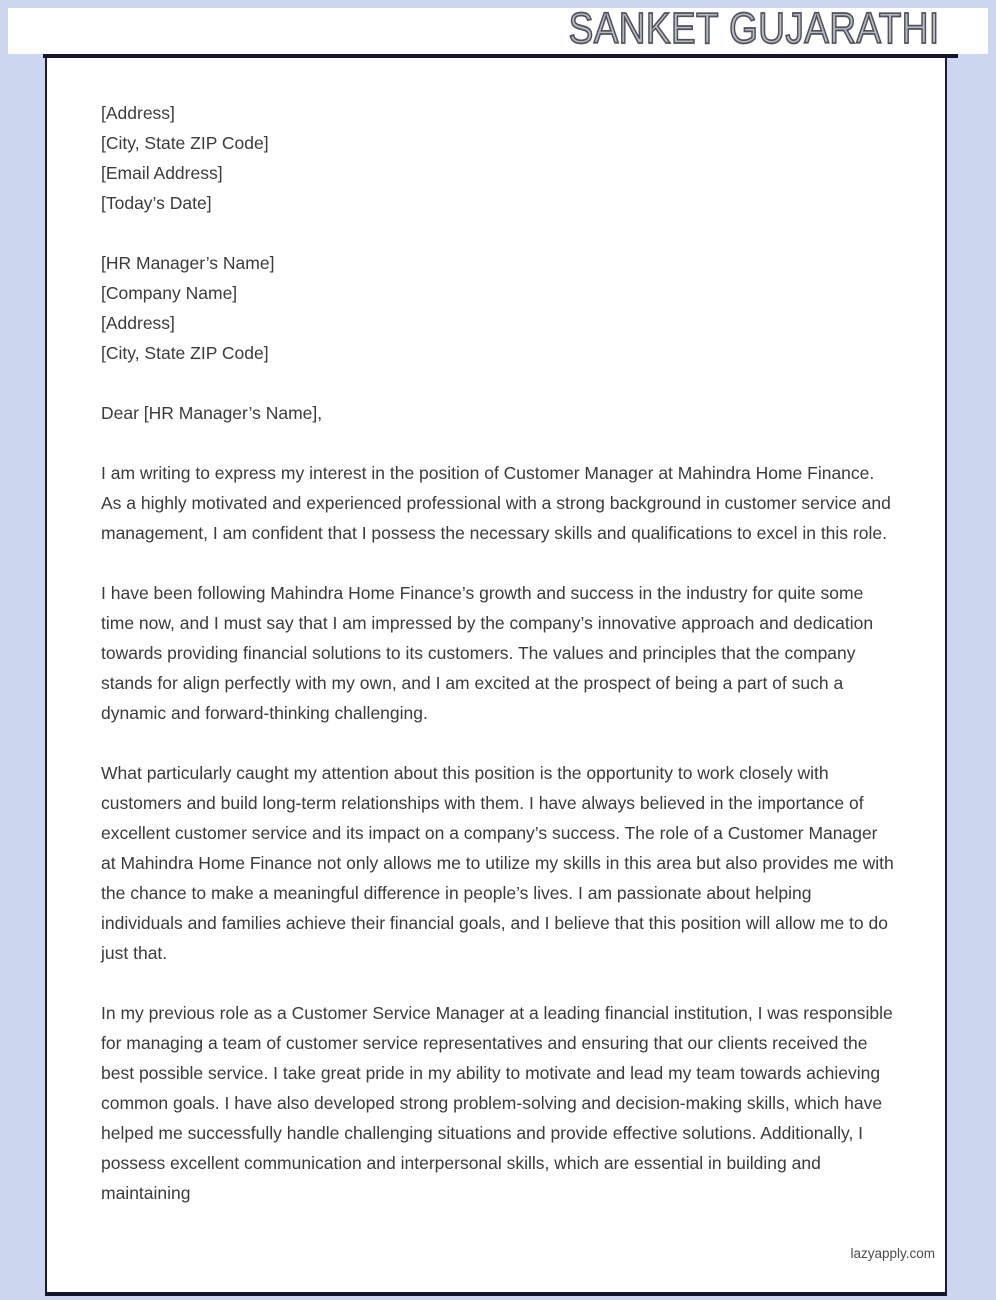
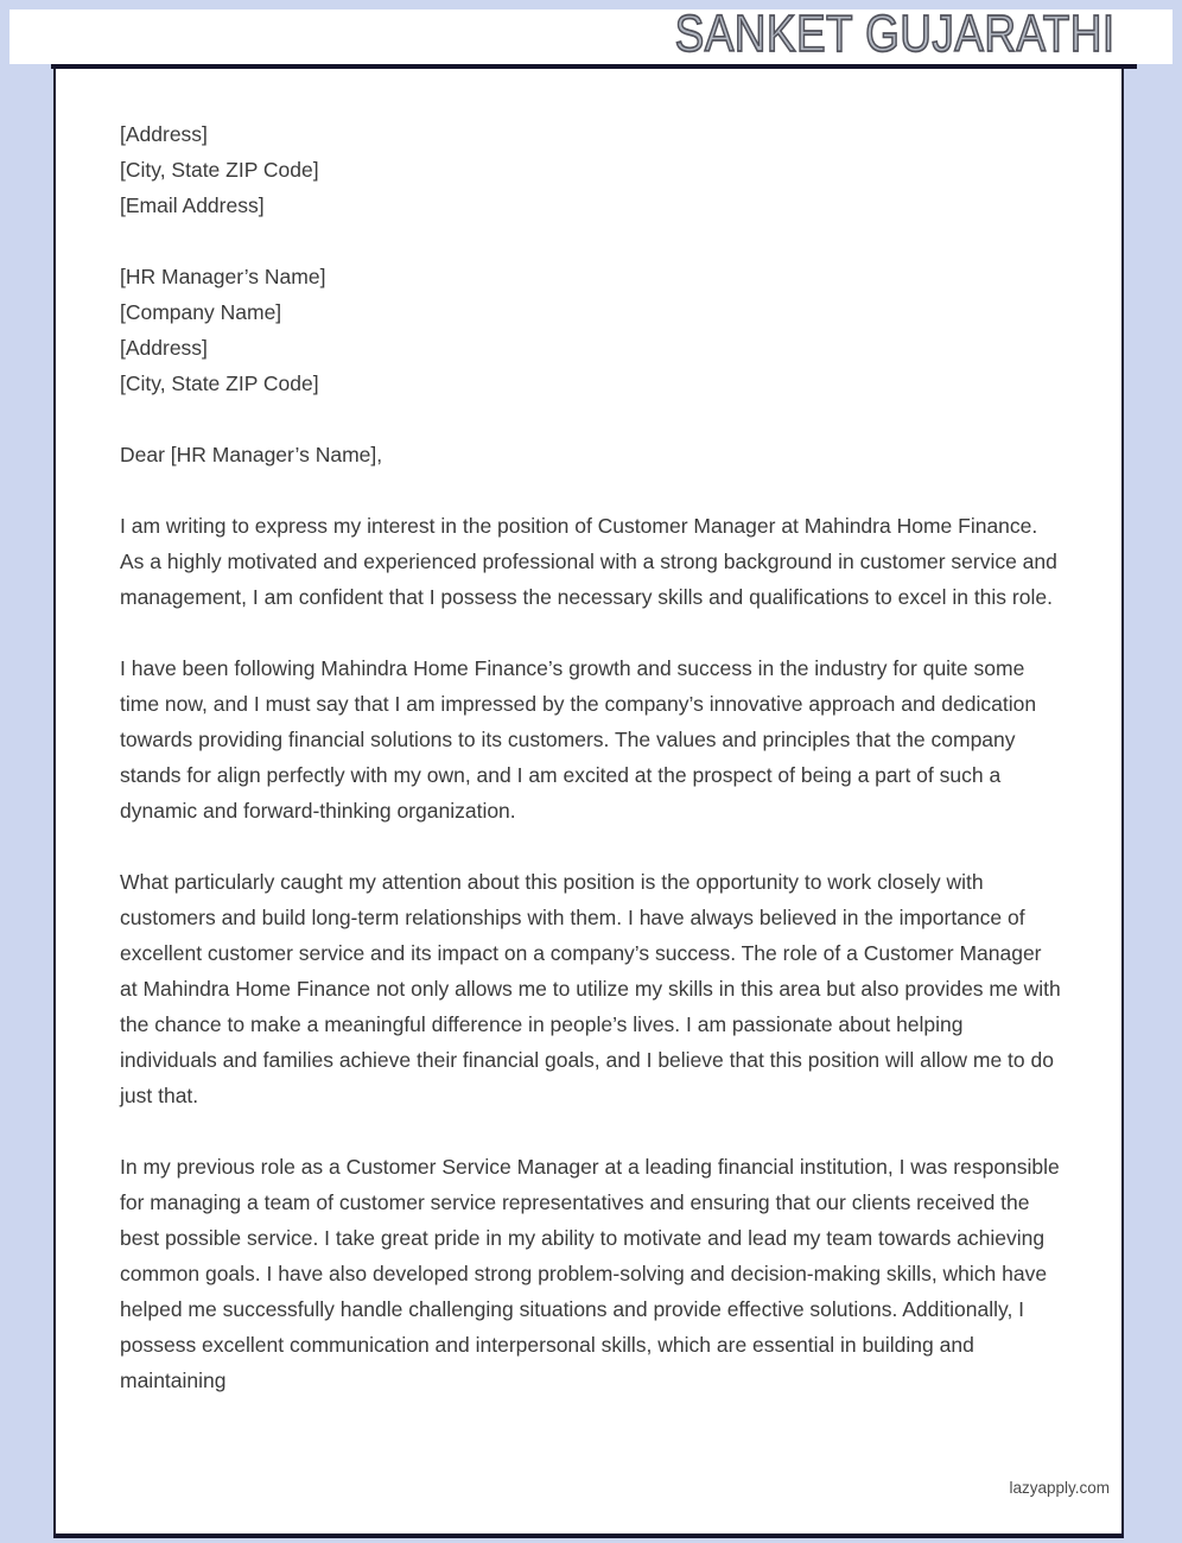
  SANKET GUJARATHI
  [Address]
  [City, State ZIP Code]
  [Email Address]
- [Today’s Date]
  [HR Manager’s Name]
  [Company Name]
  [Address]
  [City, State ZIP Code]
  Dear [HR Manager’s Name],
  I am writing to express my interest in the position of Customer Manager at Mahindra Home Finance. As a highly motivated and experienced professional with a strong background in customer service and management, I am confident that I possess the necessary skills and qualifications to excel in this role.
- I have been following Mahindra Home Finance’s growth and success in the industry for quite some time now, and I must say that I am impressed by the company’s innovative approach and dedication towards providing financial solutions to its customers. The values and principles that the company stands for align perfectly with my own, and I am excited at the prospect of being a part of such a dynamic and forward-thinking challenging.
+ I have been following Mahindra Home Finance’s growth and success in the industry for quite some time now, and I must say that I am impressed by the company’s innovative approach and dedication towards providing financial solutions to its customers. The values and principles that the company stands for align perfectly with my own, and I am excited at the prospect of being a part of such a dynamic and forward-thinking organization.
  What particularly caught my attention about this position is the opportunity to work closely with customers and build long-term relationships with them. I have always believed in the importance of excellent customer service and its impact on a company’s success. The role of a Customer Manager at Mahindra Home Finance not only allows me to utilize my skills in this area but also provides me with the chance to make a meaningful difference in people’s lives. I am passionate about helping individuals and families achieve their financial goals, and I believe that this position will allow me to do just that.
  In my previous role as a Customer Service Manager at a leading financial institution, I was responsible for managing a team of customer service representatives and ensuring that our clients received the best possible service. I take great pride in my ability to motivate and lead my team towards achieving common goals. I have also developed strong problem-solving and decision-making skills, which have helped me successfully handle challenging situations and provide effective solutions. Additionally, I possess excellent communication and interpersonal skills, which are essential in building and maintaining
  lazyapply.com
